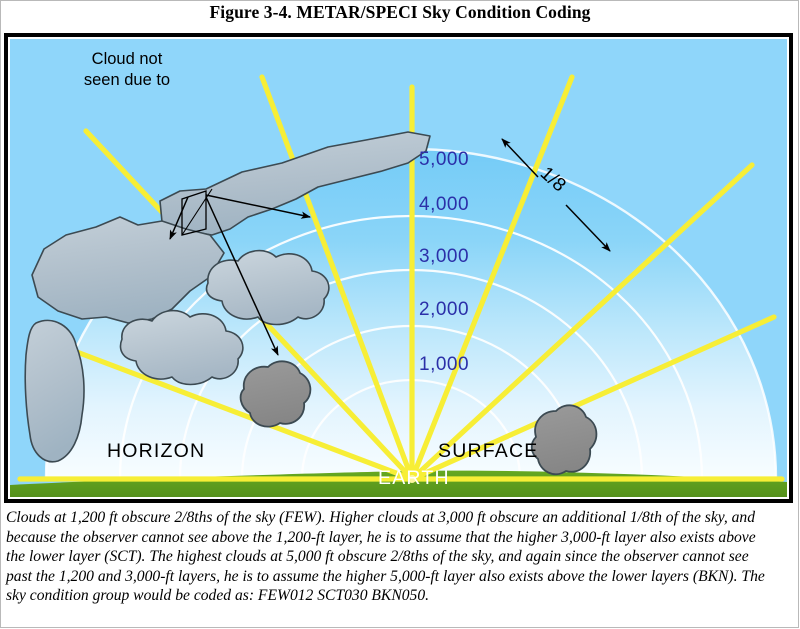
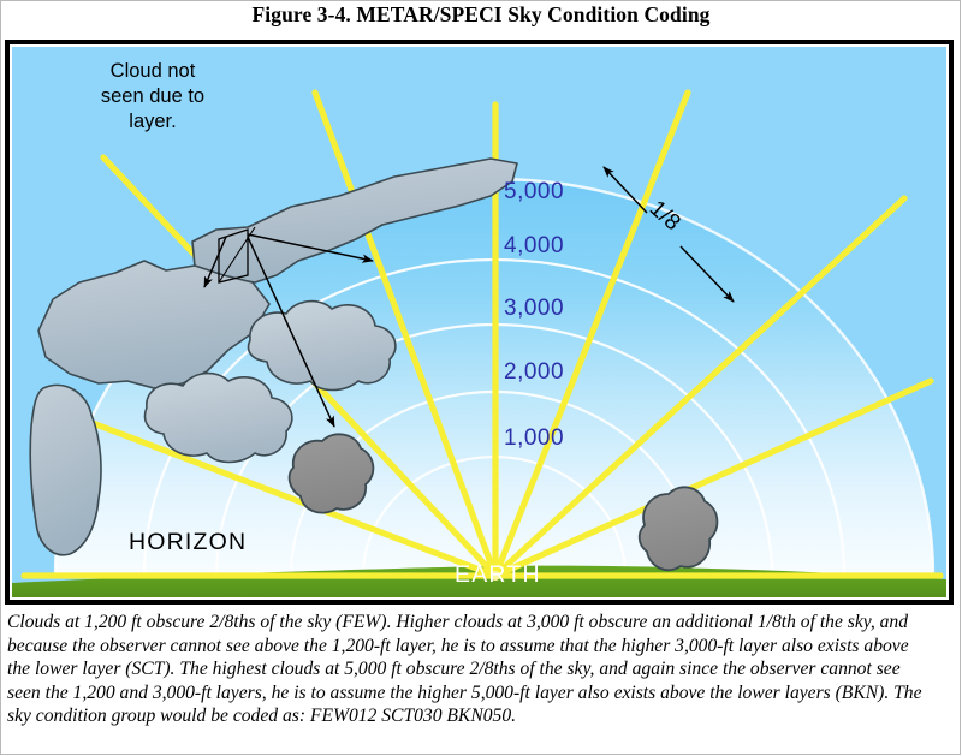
  Figure 3-4. METAR/SPECI Sky Condition Coding
  Cloud not
  seen due to
+ layer.
  5,000
  4,000
  3,000
  2,000
  1,000
  HORIZON
- SURFACE
  EARTH
- Clouds at 1,200 ft obscure 2/8ths of the sky (FEW). Higher clouds at 3,000 ft obscure an additional 1/8th of the sky, and because the observer cannot see above the 1,200-ft layer, he is to assume that the higher 3,000-ft layer also exists above the lower layer (SCT). The highest clouds at 5,000 ft obscure 2/8ths of the sky, and again since the observer cannot see past the 1,200 and 3,000-ft layers, he is to assume the higher 5,000-ft layer also exists above the lower layers (BKN). The sky condition group would be coded as: FEW012 SCT030 BKN050.
+ Clouds at 1,200 ft obscure 2/8ths of the sky (FEW). Higher clouds at 3,000 ft obscure an additional 1/8th of the sky, and because the observer cannot see above the 1,200-ft layer, he is to assume that the higher 3,000-ft layer also exists above the lower layer (SCT). The highest clouds at 5,000 ft obscure 2/8ths of the sky, and again since the observer cannot see seen the 1,200 and 3,000-ft layers, he is to assume the higher 5,000-ft layer also exists above the lower layers (BKN). The sky condition group would be coded as: FEW012 SCT030 BKN050.
